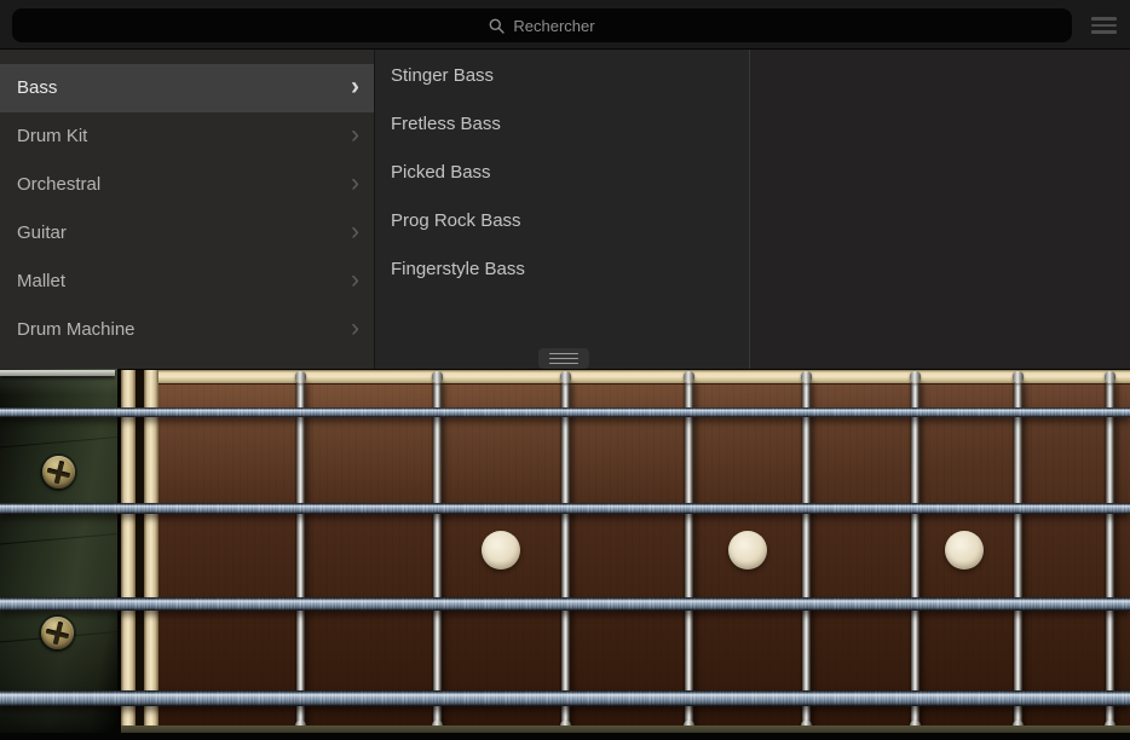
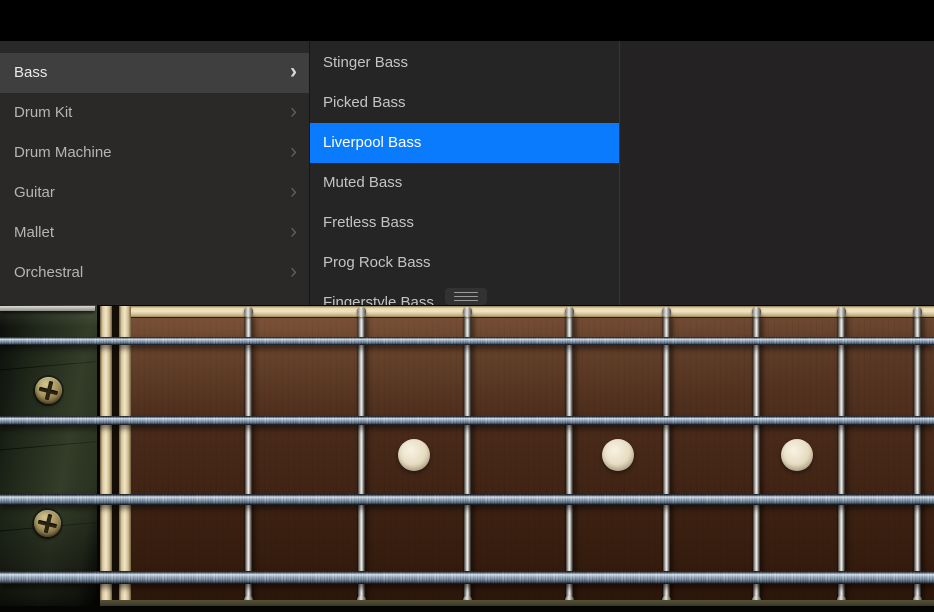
- Rechercher
  Bass
  ›
  Drum Kit
  ›
- Orchestral
+ Drum Machine
  ›
  Guitar
  ›
  Mallet
  ›
- Drum Machine
+ Orchestral
  ›
  Stinger Bass
- Fretless Bass
+ Picked Bass
+ Liverpool Bass
+ Muted Bass
- Picked Bass
+ Fretless Bass
  Prog Rock Bass
  Fingerstyle Bass
